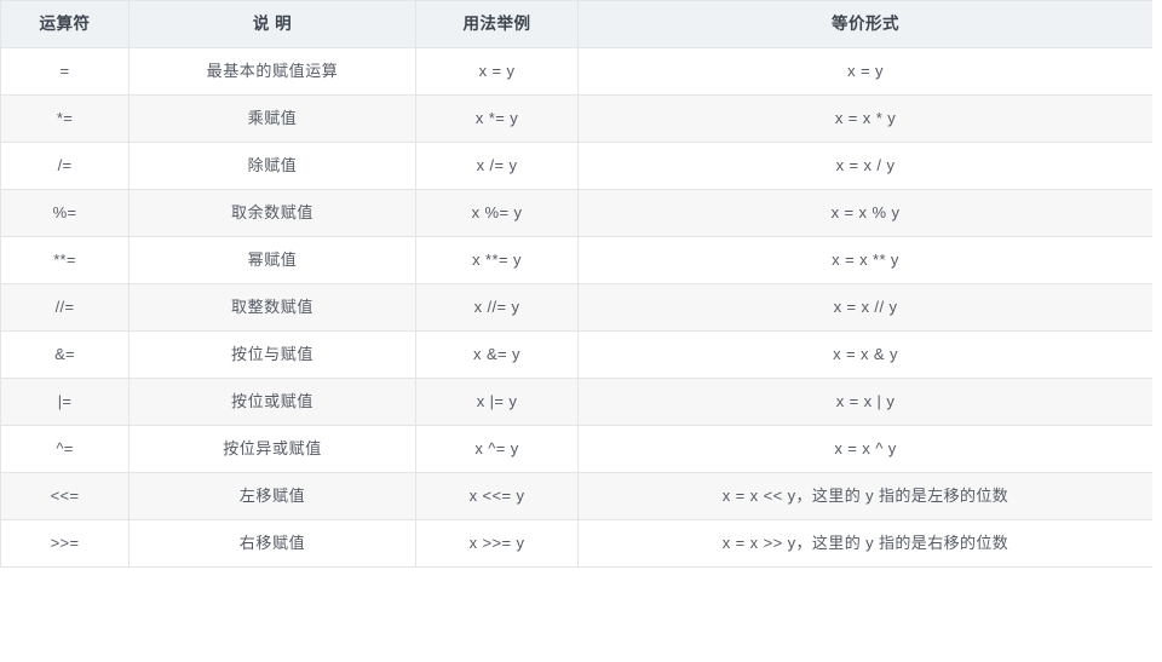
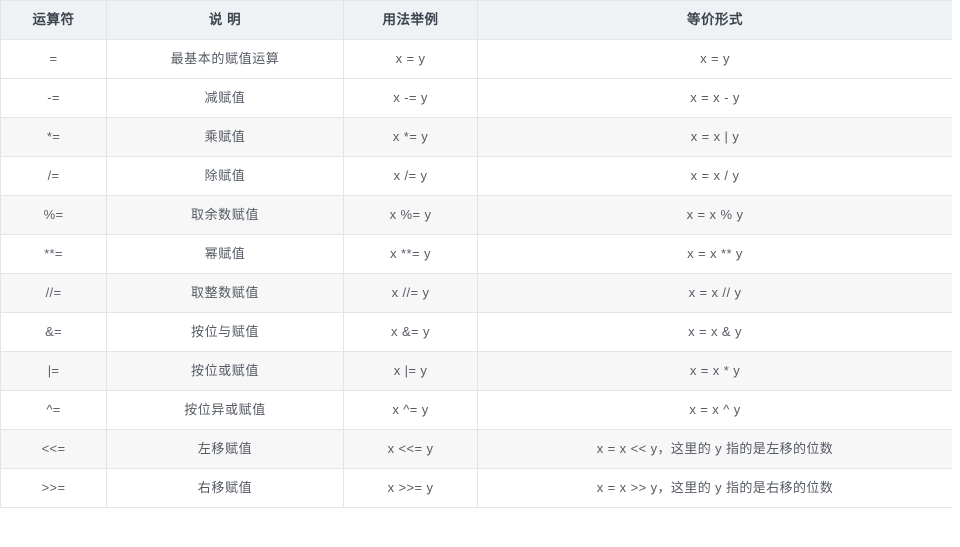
  运算符	说 明	用法举例	等价形式
  =	最基本的赋值运算	x = y	x = y
+ -=	减赋值	x -= y	x = x - y
- *=	乘赋值	x *= y	x = x * y
+ *=	乘赋值	x *= y	x = x | y
  /=	除赋值	x /= y	x = x / y
  %=	取余数赋值	x %= y	x = x % y
  **=	幂赋值	x **= y	x = x ** y
  //=	取整数赋值	x //= y	x = x // y
  &=	按位与赋值	x &= y	x = x & y
- |=	按位或赋值	x |= y	x = x | y
+ |=	按位或赋值	x |= y	x = x * y
  ^=	按位异或赋值	x ^= y	x = x ^ y
  <<=	左移赋值	x <<= y	x = x << y，这里的 y 指的是左移的位数
  >>=	右移赋值	x >>= y	x = x >> y，这里的 y 指的是右移的位数
